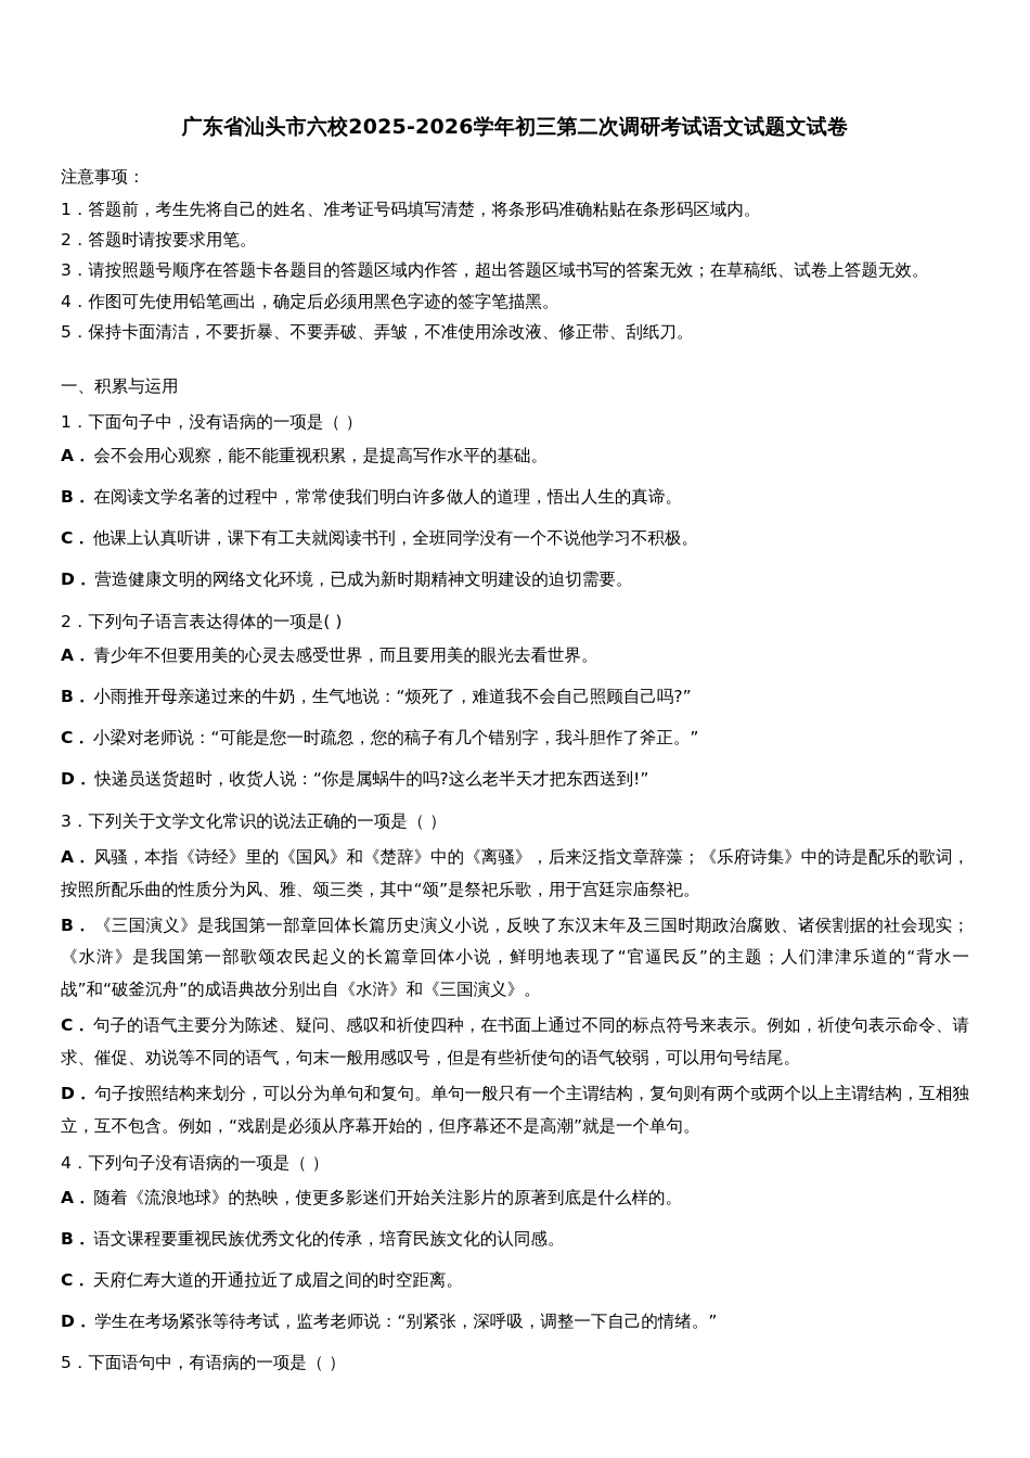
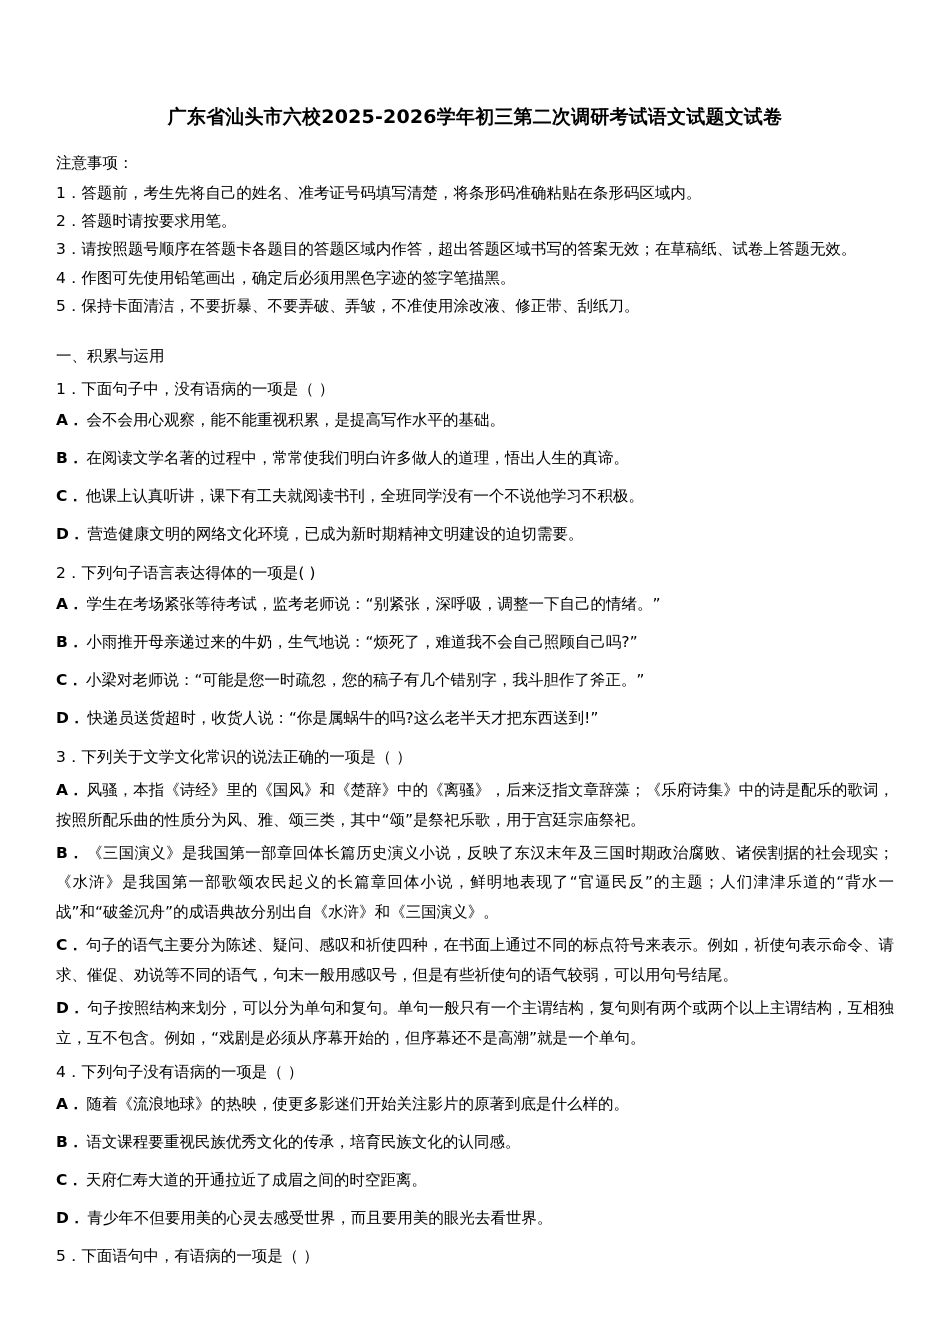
  广东省汕头市六校2025-2026学年初三第二次调研考试语文试题文试卷
  注意事项：
  1．答题前，考生先将自己的姓名、准考证号码填写清楚，将条形码准确粘贴在条形码区域内。
  2．答题时请按要求用笔。
  3．请按照题号顺序在答题卡各题目的答题区域内作答，超出答题区域书写的答案无效；在草稿纸、试卷上答题无效。
  4．作图可先使用铅笔画出，确定后必须用黑色字迹的签字笔描黑。
  5．保持卡面清洁，不要折暴、不要弄破、弄皱，不准使用涂改液、修正带、刮纸刀。
  一、积累与运用
  1．下面句子中，没有语病的一项是（ ）
  A． 会不会用心观察，能不能重视积累，是提高写作水平的基础。
  B． 在阅读文学名著的过程中，常常使我们明白许多做人的道理，悟出人生的真谛。
  C． 他课上认真听讲，课下有工夫就阅读书刊，全班同学没有一个不说他学习不积极。
  D． 营造健康文明的网络文化环境，已成为新时期精神文明建设的迫切需要。
  2．下列句子语言表达得体的一项是( )
- A． 青少年不但要用美的心灵去感受世界，而且要用美的眼光去看世界。
+ A． 学生在考场紧张等待考试，监考老师说：“别紧张，深呼吸，调整一下自己的情绪。”
  B． 小雨推开母亲递过来的牛奶，生气地说：“烦死了，难道我不会自己照顾自己吗?”
  C． 小梁对老师说：“可能是您一时疏忽，您的稿子有几个错别字，我斗胆作了斧正。”
  D． 快递员送货超时，收货人说：“你是属蜗牛的吗?这么老半天才把东西送到!”
  3．下列关于文学文化常识的说法正确的一项是（ ）
  A． 风骚，本指《诗经》里的《国风》和《楚辞》中的《离骚》，后来泛指文章辞藻；《乐府诗集》中的诗是配乐的歌词，按照所配乐曲的性质分为风、雅、颂三类，其中“颂”是祭祀乐歌，用于宫廷宗庙祭祀。
  B． 《三国演义》是我国第一部章回体长篇历史演义小说，反映了东汉末年及三国时期政治腐败、诸侯割据的社会现实；《水浒》是我国第一部歌颂农民起义的长篇章回体小说，鲜明地表现了“官逼民反”的主题；人们津津乐道的“背水一战”和“破釜沉舟”的成语典故分别出自《水浒》和《三国演义》。
  C． 句子的语气主要分为陈述、疑问、感叹和祈使四种，在书面上通过不同的标点符号来表示。例如，祈使句表示命令、请求、催促、劝说等不同的语气，句末一般用感叹号，但是有些祈使句的语气较弱，可以用句号结尾。
  D． 句子按照结构来划分，可以分为单句和复句。单句一般只有一个主谓结构，复句则有两个或两个以上主谓结构，互相独立，互不包含。例如，“戏剧是必须从序幕开始的，但序幕还不是高潮”就是一个单句。
  4．下列句子没有语病的一项是（ ）
  A． 随着《流浪地球》的热映，使更多影迷们开始关注影片的原著到底是什么样的。
  B． 语文课程要重视民族优秀文化的传承，培育民族文化的认同感。
  C． 天府仁寿大道的开通拉近了成眉之间的时空距离。
- D． 学生在考场紧张等待考试，监考老师说：“别紧张，深呼吸，调整一下自己的情绪。”
+ D． 青少年不但要用美的心灵去感受世界，而且要用美的眼光去看世界。
  5．下面语句中，有语病的一项是（ ）
